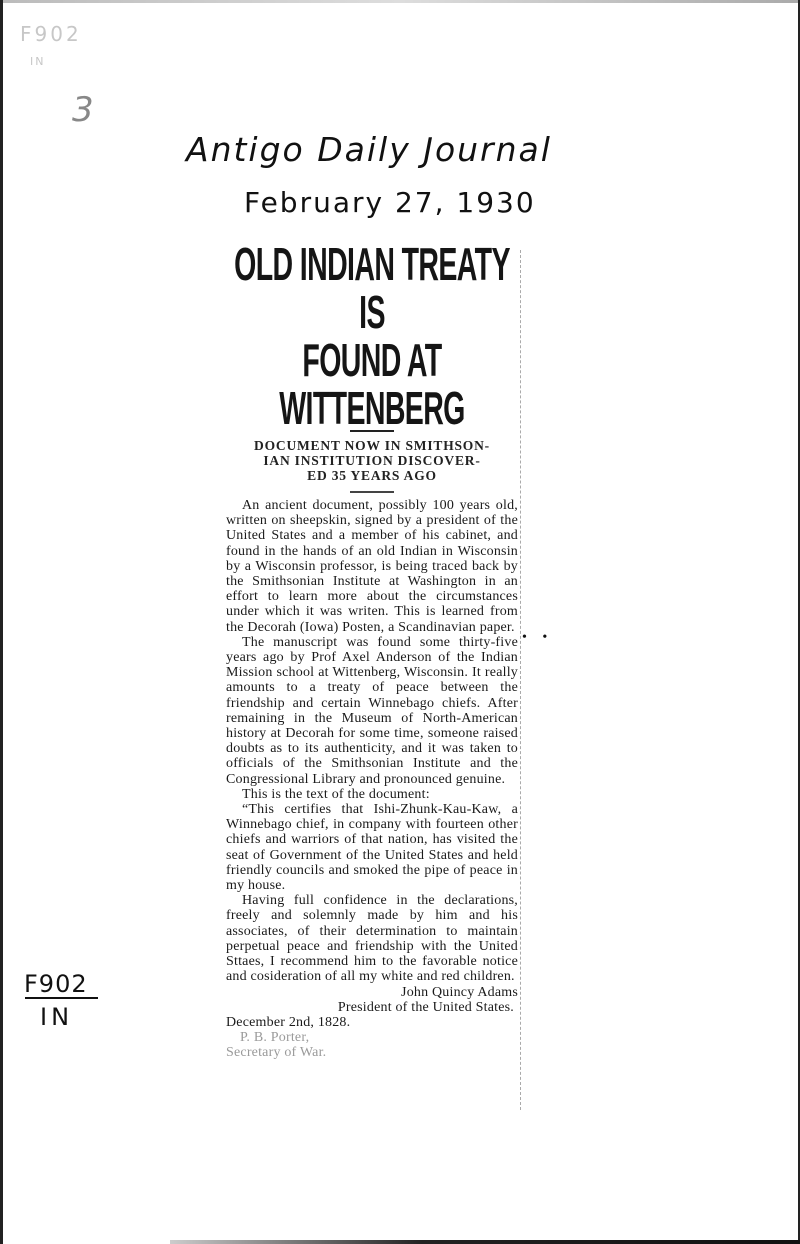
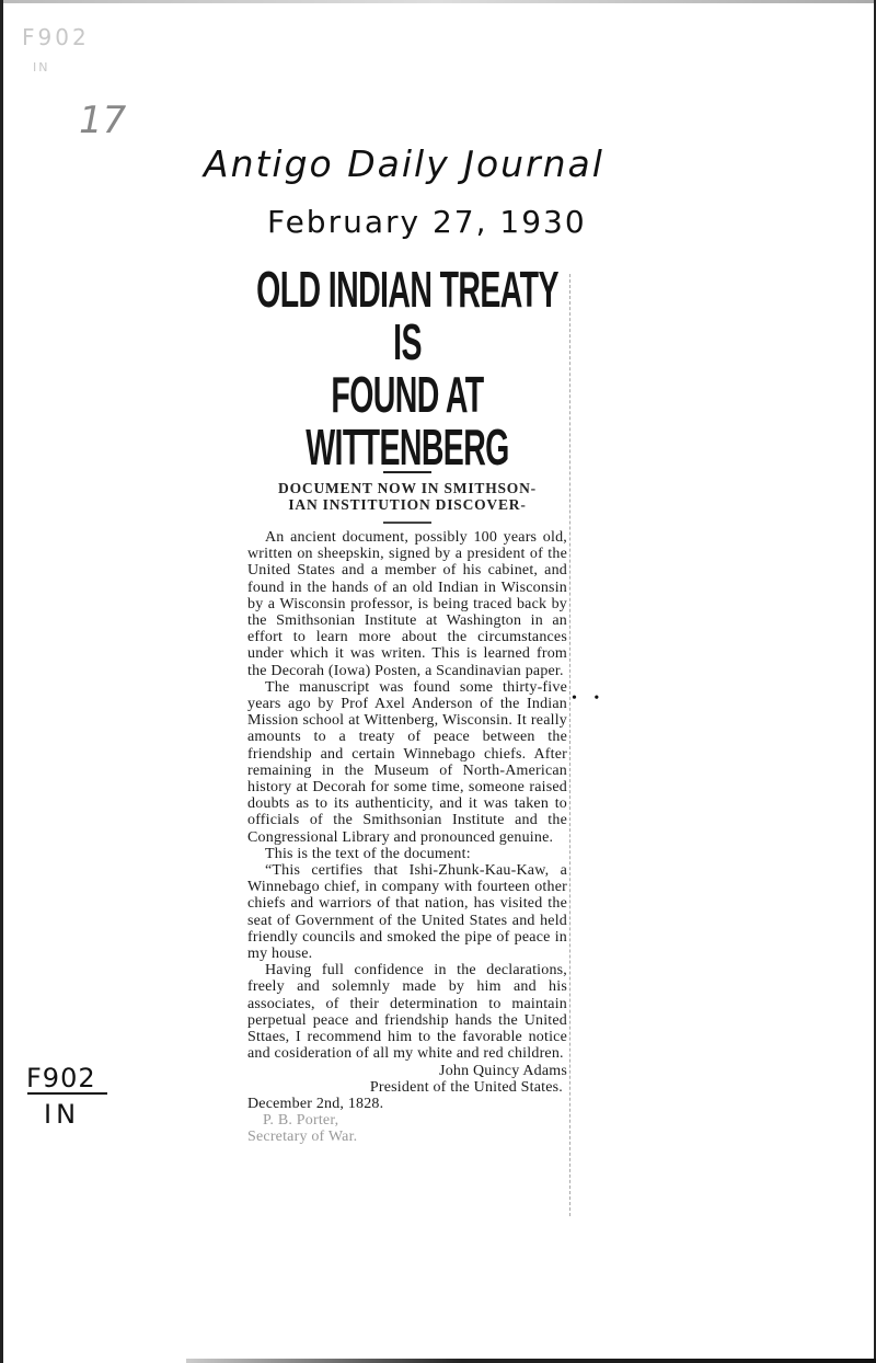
  F902
  IN
- 3
+ 17
  Antigo Daily Journal
  February 27, 1930
  F902
  IN
  • •
  OLD INDIAN TREATY IS
  FOUND AT WITTENBERG
  DOCUMENT NOW IN SMITHSON-
  IAN INSTITUTION DISCOVER-
- ED 35 YEARS AGO
  An ancient document, possibly 100 years old, written on sheepskin, signed by a president of the United States and a member of his cabinet, and found in the hands of an old Indian in Wisconsin by a Wisconsin professor, is being traced back by the Smithsonian Institute at Washington in an effort to learn more about the circumstances under which it was writen. This is learned from the Decorah (Iowa) Posten, a Scandinavian paper.
  The manuscript was found some thirty-five years ago by Prof Axel Anderson of the Indian Mission school at Wittenberg, Wisconsin. It really amounts to a treaty of peace between the friendship and certain Winnebago chiefs. After remaining in the Museum of North-American history at Decorah for some time, someone raised doubts as to its authenticity, and it was taken to officials of the Smithsonian Institute and the Congressional Library and pronounced genuine.
  This is the text of the document:
  “This certifies that Ishi-Zhunk-Kau-Kaw, a Winnebago chief, in company with fourteen other chiefs and warriors of that nation, has visited the seat of Government of the United States and held friendly councils and smoked the pipe of peace in my house.
- Having full confidence in the declarations, freely and solemnly made by him and his associates, of their determination to maintain perpetual peace and friendship with the United Sttaes, I recommend him to the favorable notice and cosideration of all my white and red children.
+ Having full confidence in the declarations, freely and solemnly made by him and his associates, of their determination to maintain perpetual peace and friendship hands the United Sttaes, I recommend him to the favorable notice and cosideration of all my white and red children.
  John Quincy Adams
  President of the United States.
  December 2nd, 1828.
  P. B. Porter,
  Secretary of War.
